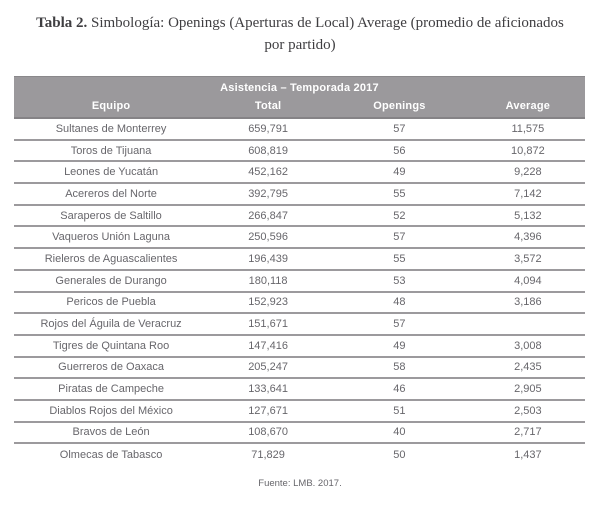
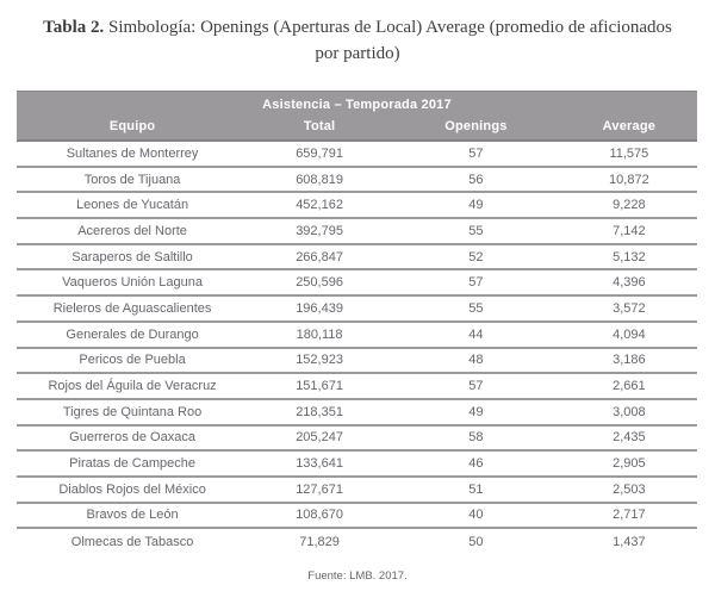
  Tabla 2. Simbología: Openings (Aperturas de Local) Average (promedio de aficionados por partido)
  Asistencia – Temporada 2017
  Equipo
  Total
  Openings
  Average
  Sultanes de Monterrey
  659,791
  57
  11,575
  Toros de Tijuana
  608,819
  56
  10,872
  Leones de Yucatán
  452,162
  49
  9,228
  Acereros del Norte
  392,795
  55
  7,142
  Saraperos de Saltillo
  266,847
  52
  5,132
  Vaqueros Unión Laguna
  250,596
  57
  4,396
  Rieleros de Aguascalientes
  196,439
  55
  3,572
  Generales de Durango
  180,118
- 53
+ 44
  4,094
  Pericos de Puebla
  152,923
  48
  3,186
  Rojos del Águila de Veracruz
  151,671
  57
+ 2,661
  Tigres de Quintana Roo
- 147,416
+ 218,351
  49
  3,008
  Guerreros de Oaxaca
  205,247
  58
  2,435
  Piratas de Campeche
  133,641
  46
  2,905
  Diablos Rojos del México
  127,671
  51
  2,503
  Bravos de León
  108,670
  40
  2,717
  Olmecas de Tabasco
  71,829
  50
  1,437
  Fuente: LMB. 2017.
